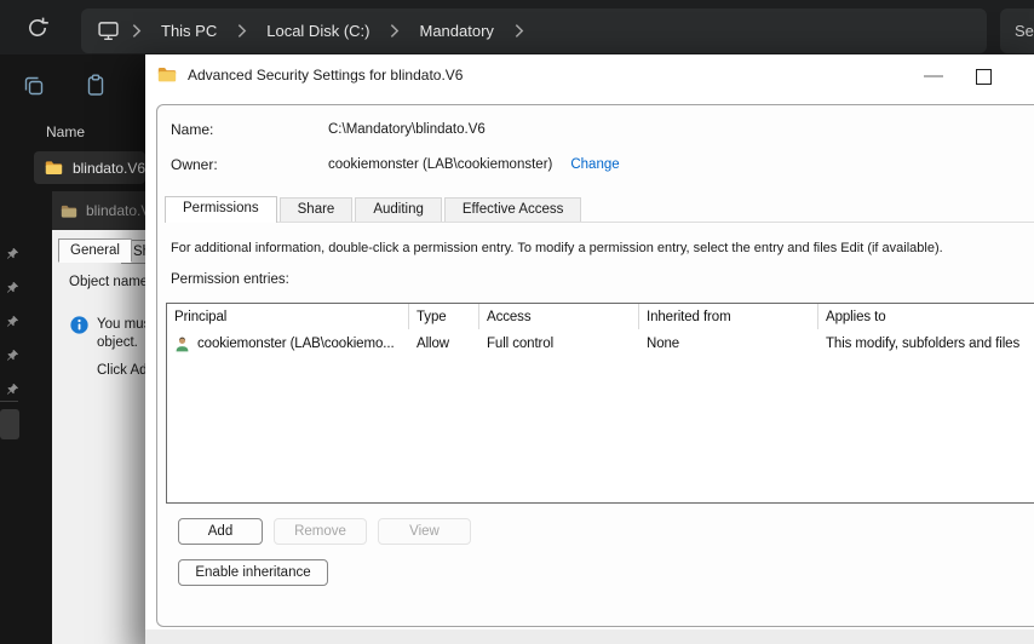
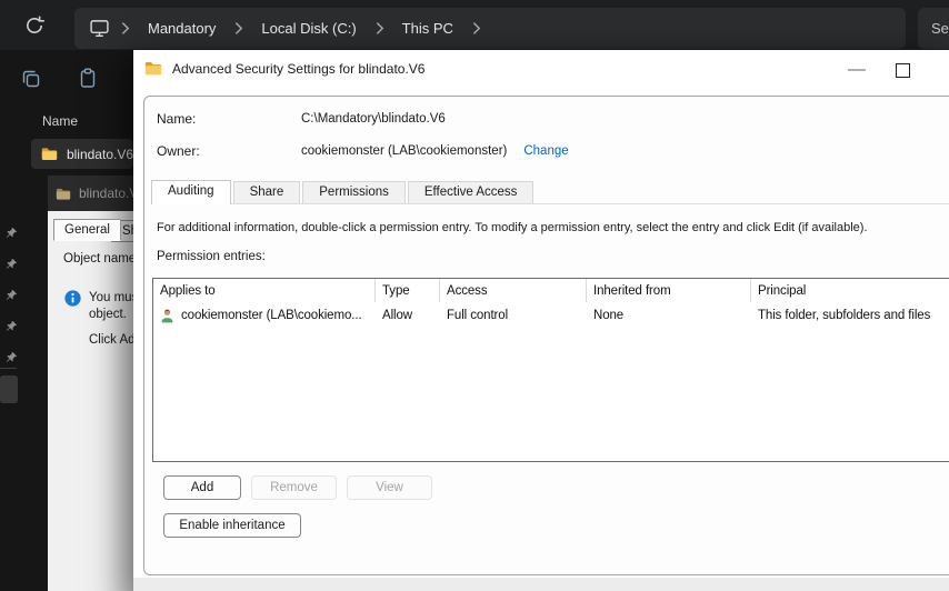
- This PC
+ Mandatory
  Local Disk (C:)
- Mandatory
+ This PC
  Name
  blindato.V6
  blindato.
  General
  Object name
  You mu
  object.
  Click Ad
  Advanced Security Settings for blindato.V6
  Name:
  C:\Mandatory\blindato.V6
  Owner:
  cookiemonster (LAB\cookiemonster)
  Change
- Permissions
+ Auditing
  Share
- Auditing
+ Permissions
  Effective Access
- For additional information, double-click a permission entry. To modify a permission entry, select the entry and files Edit (if available).
+ For additional information, double-click a permission entry. To modify a permission entry, select the entry and click Edit (if available).
  Permission entries:
- Principal
+ Applies to
  Type
  Access
  Inherited from
- Applies to
+ Principal
  cookiemonster (LAB\cookiemo...
  Allow
  Full control
  None
- This modify, subfolders and files
+ This folder, subfolders and files
  Add
  Remove
  View
  Enable inheritance
